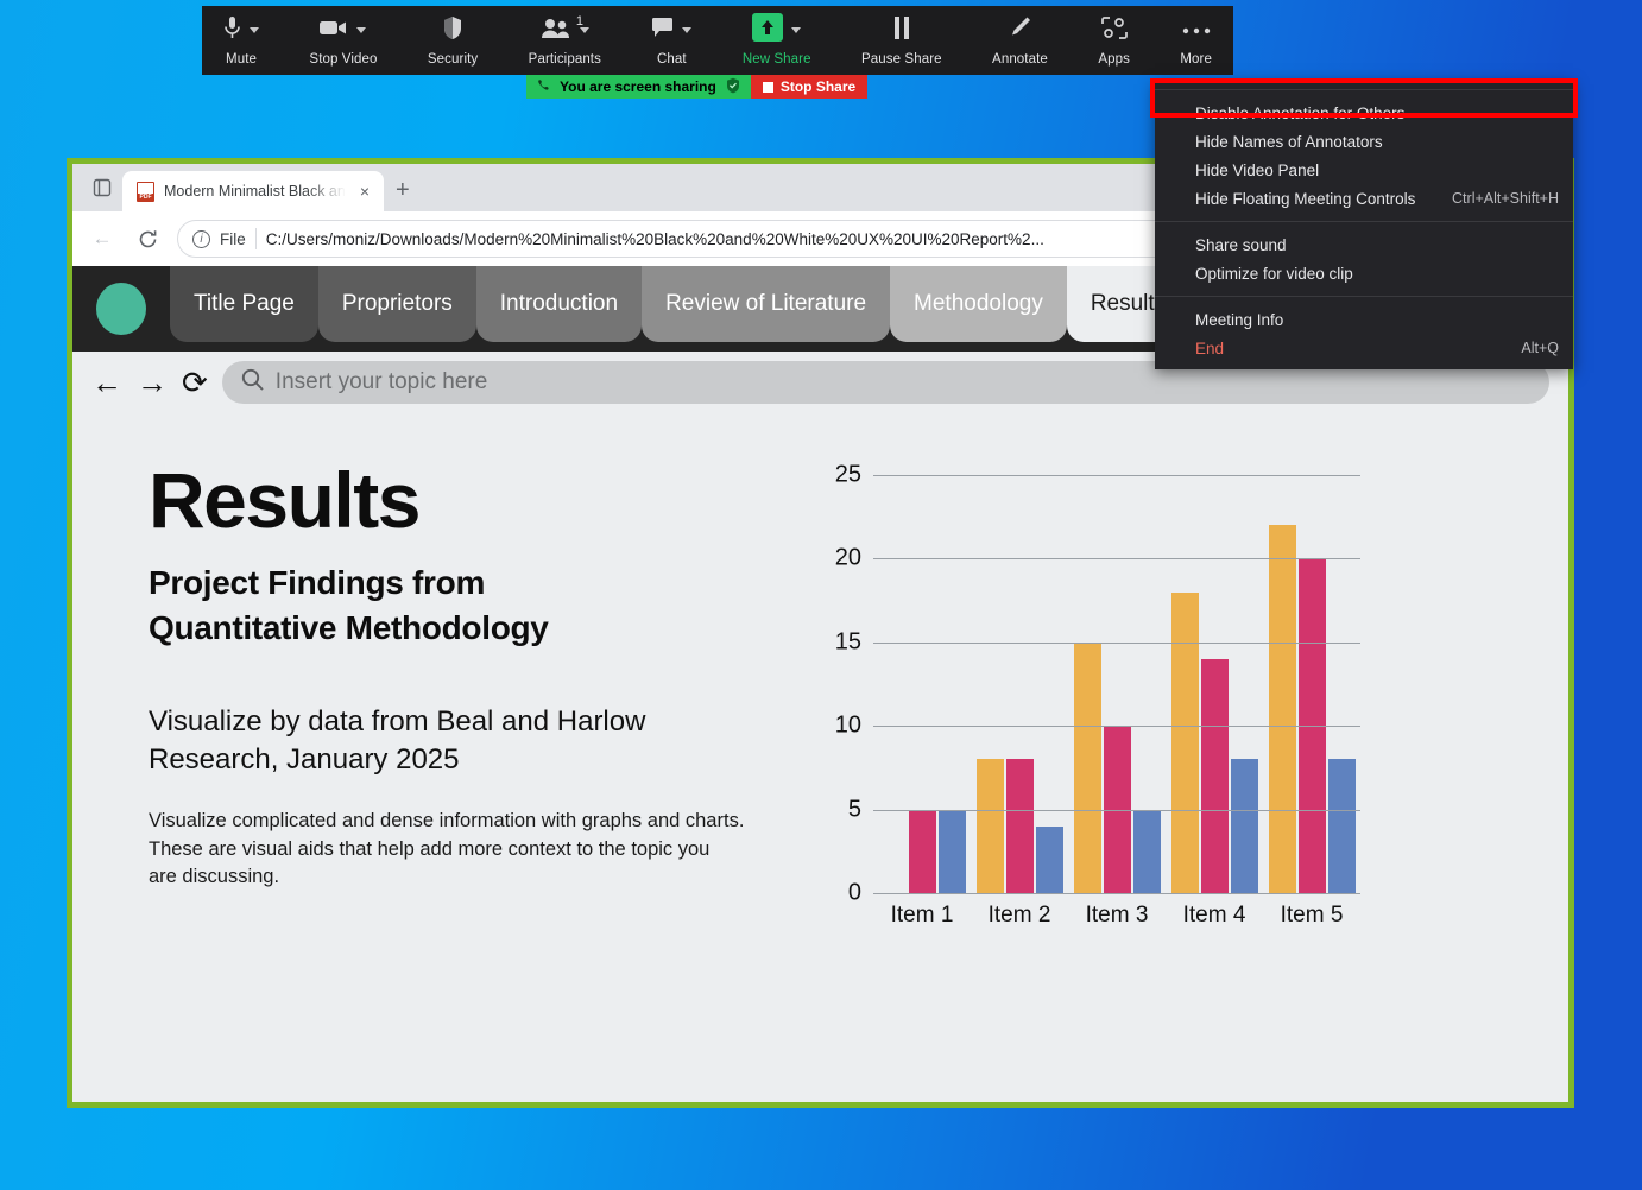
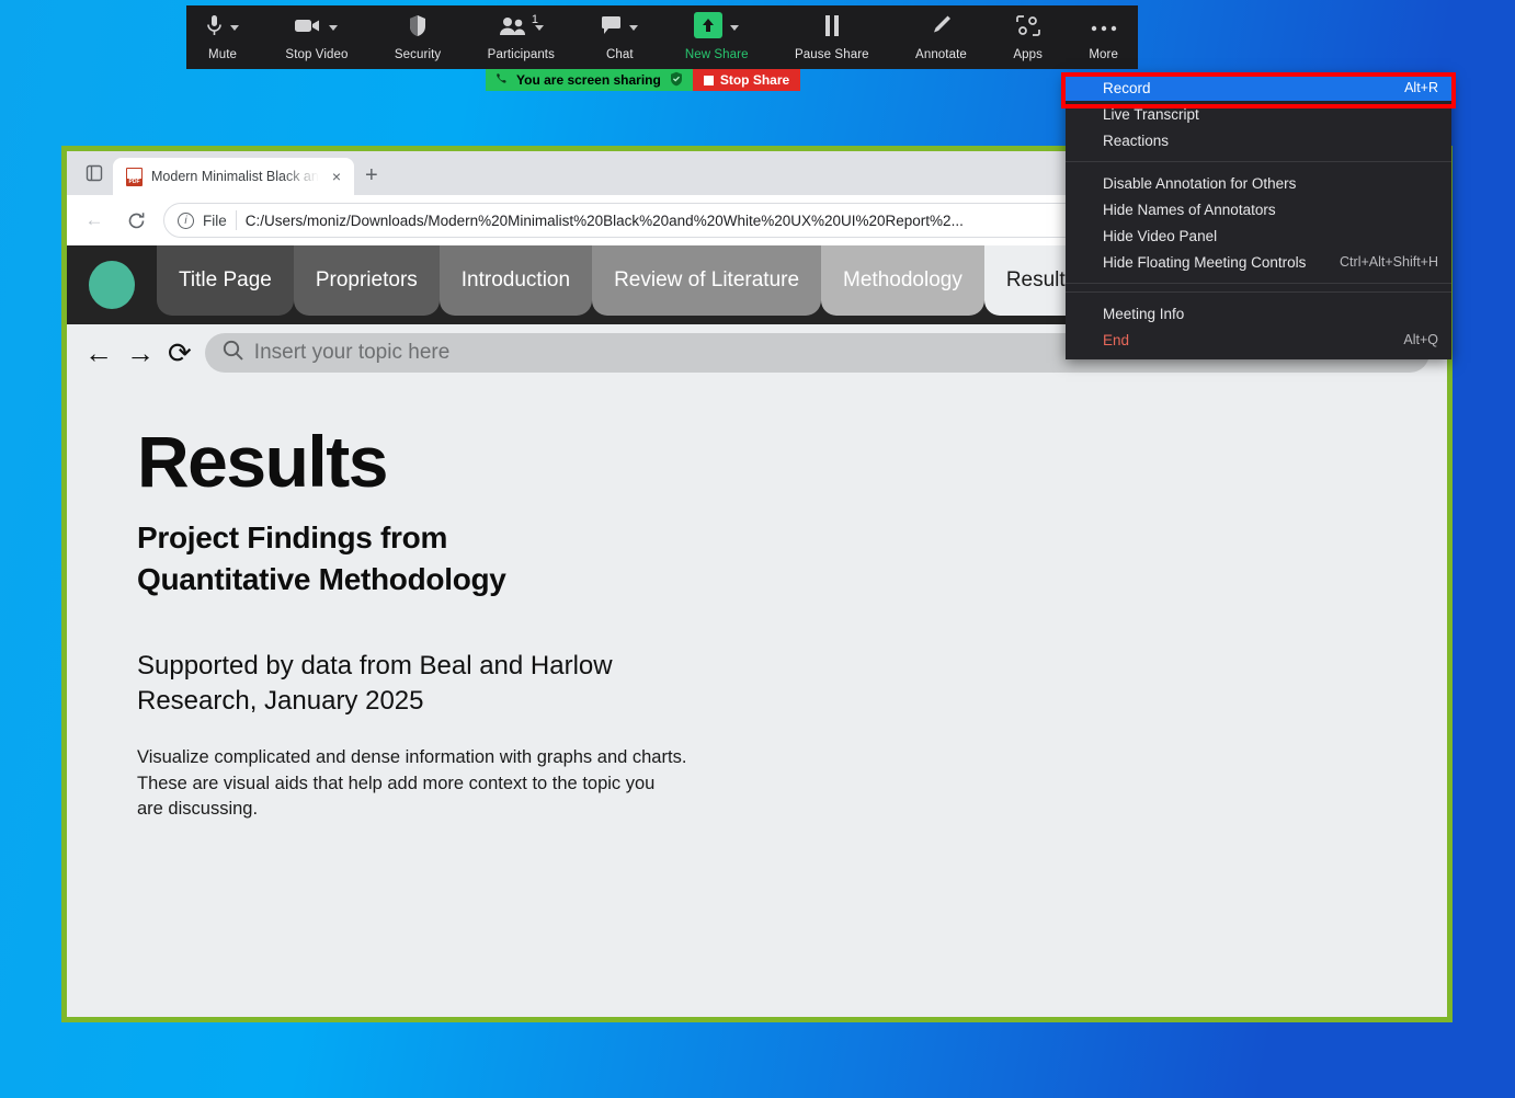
  Mute
  Stop Video
  Security
  1
  Participants
  Chat
  New Share
  Pause Share
  Annotate
  Apps
  More
  You are screen sharing
  Stop Share
+ Record
+ Alt+R
+ Live Transcript
+ Reactions
  Disable Annotation for Others
  Hide Names of Annotators
  Hide Video Panel
  Hide Floating Meeting Controls
  Ctrl+Alt+Shift+H
- Share sound
- Optimize for video clip
  Meeting Info
  End
  Alt+Q
  Modern Minimalist Black an
  ×
  +
  ←
  i
  File
  C:/Users/moniz/Downloads/Modern%20Minimalist%20Black%20and%20White%20UX%20UI%20Report%2...
  Title Page
  Proprietors
  Introduction
  Review of Literature
  Methodology
  Result
  ←
  →
  ⟳
  Insert your topic here
  Results
  Project Findings from
  Quantitative Methodology
- Visualize by data from Beal and Harlow
+ Supported by data from Beal and Harlow
  Research, January 2025
  Visualize complicated and dense information with graphs and charts. These are visual aids that help add more context to the topic you
  are discussing.
- 0
- 5
- 10
- 15
- 20
- 25
- Item 1
- Item 2
- Item 3
- Item 4
- Item 5
